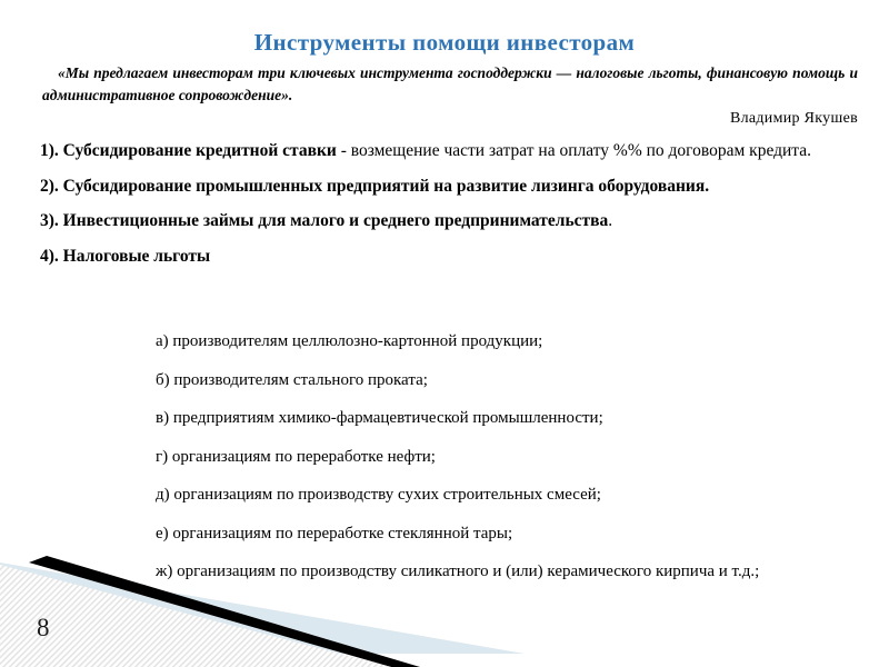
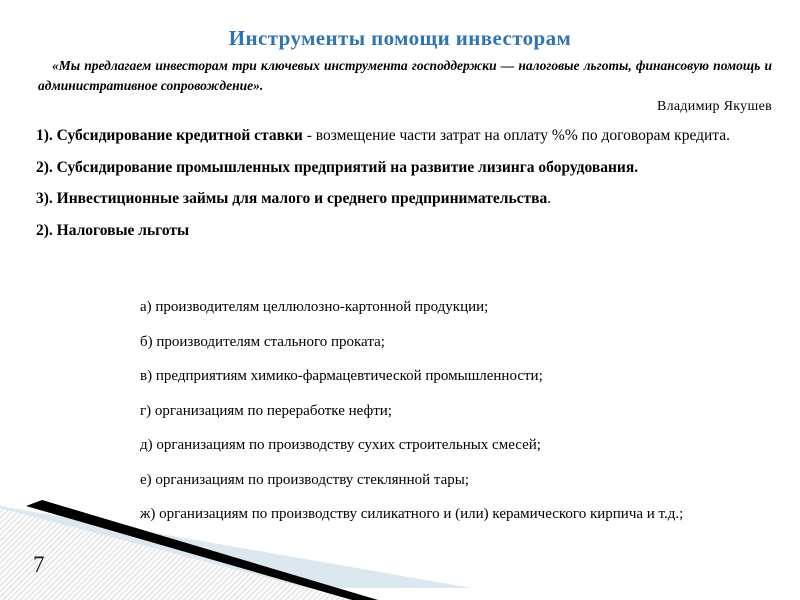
  Инструменты помощи инвесторам
  «Мы предлагаем инвесторам три ключевых инструмента господдержки — налоговые льготы, финансовую помощь и административное сопровождение».
  Владимир Якушев
  1). Субсидирование кредитной ставки - возмещение части затрат на оплату %% по договорам кредита.
  2). Субсидирование промышленных предприятий на развитие лизинга оборудования.
  3). Инвестиционные займы для малого и среднего предпринимательства.
- 4). Налоговые льготы
+ 2). Налоговые льготы
  а) производителям целлюлозно-картонной продукции;
  б) производителям стального проката;
  в) предприятиям химико-фармацевтической промышленности;
  г) организациям по переработке нефти;
  д) организациям по производству сухих строительных смесей;
- е) организациям по переработке стеклянной тары;
+ е) организациям по производству стеклянной тары;
  ж) организациям по производству силикатного и (или) керамического кирпича и т.д.;
- 8
+ 7
